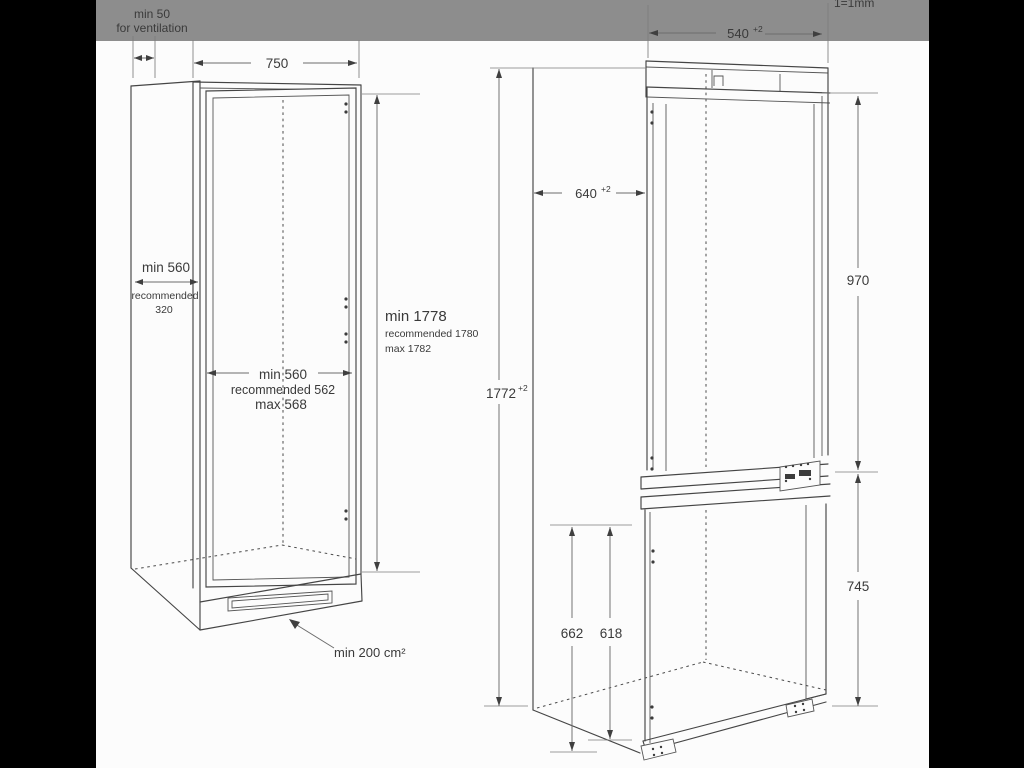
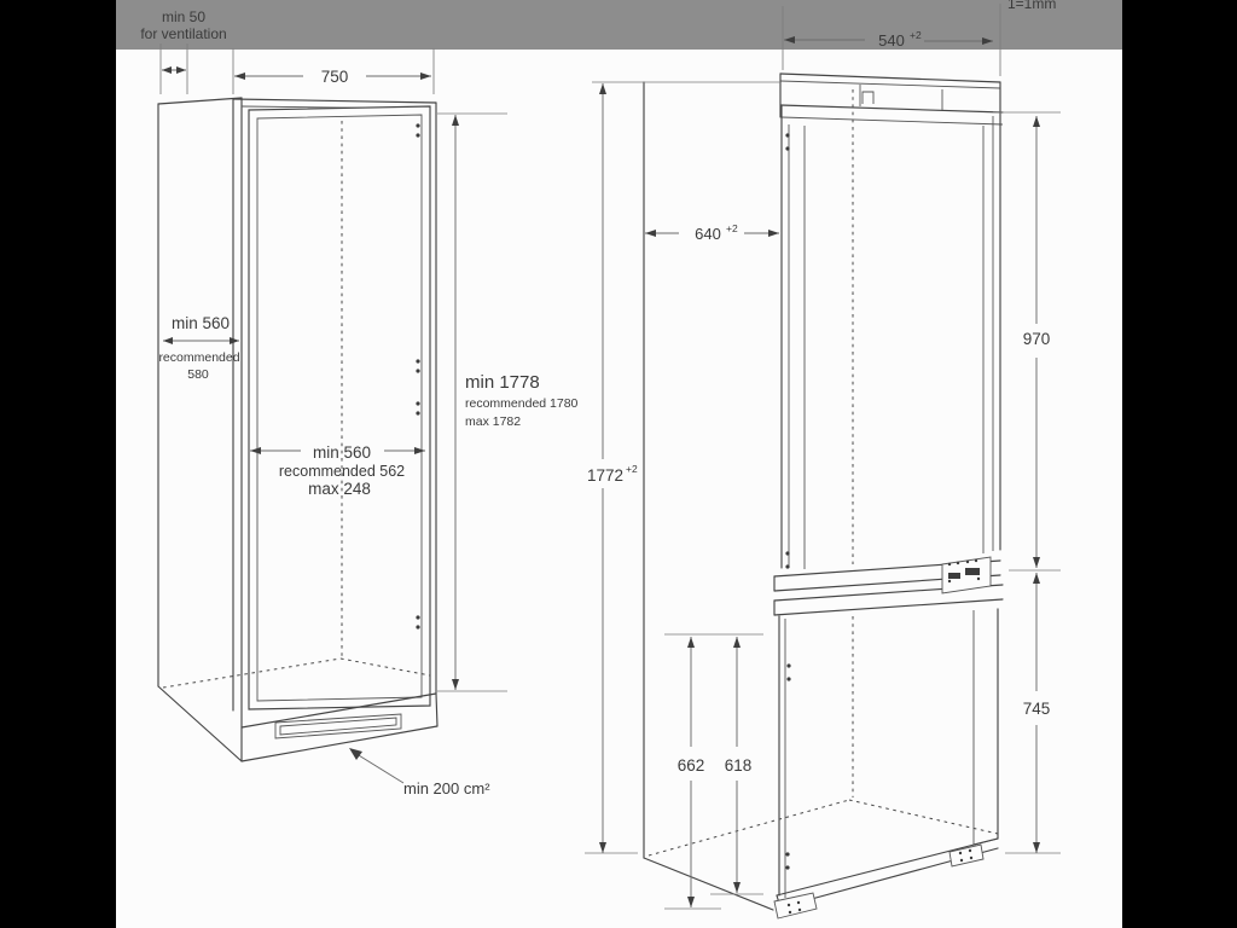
  min 50
  for ventilation
  750
  min 560
  recommended
- 320
+ 580
  min 560
  recommended 562
- max 568
+ max 248
  min 1778
  recommended 1780
  max 1782
  min 200 cm²
  1=1mm
  540
  +2
  640
  +2
  1772
  +2
  970
  745
  662
  618
